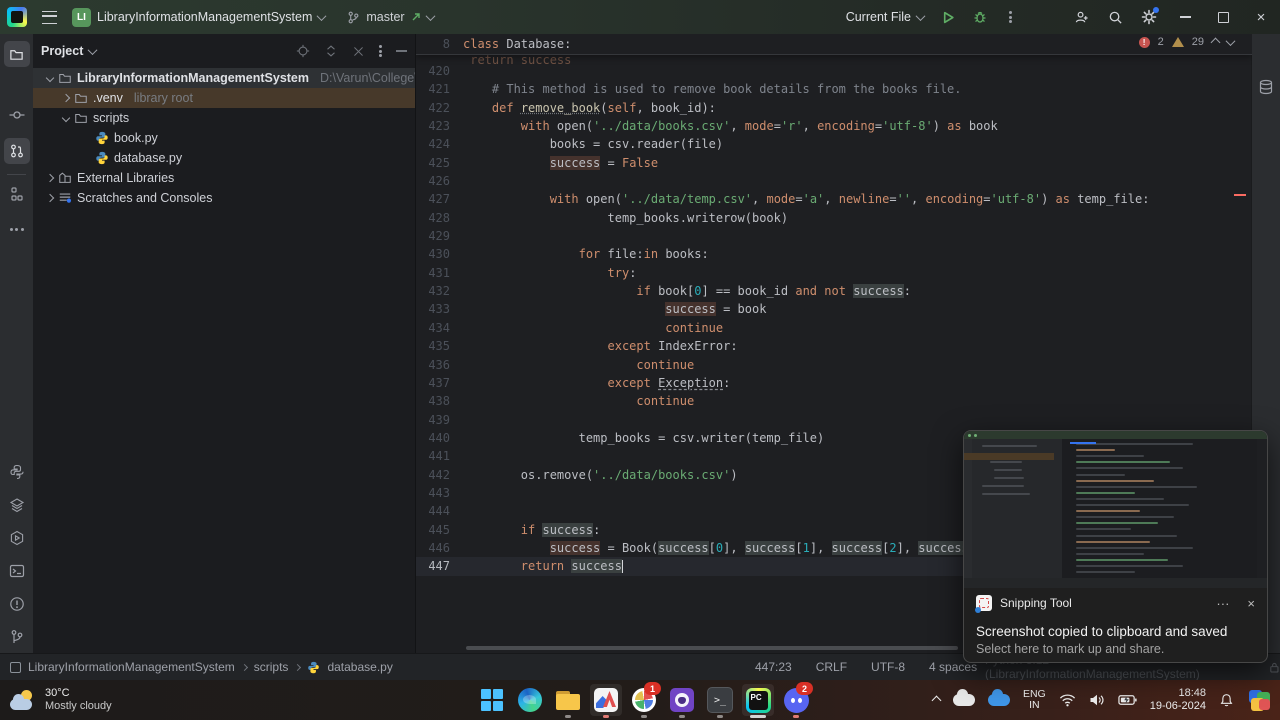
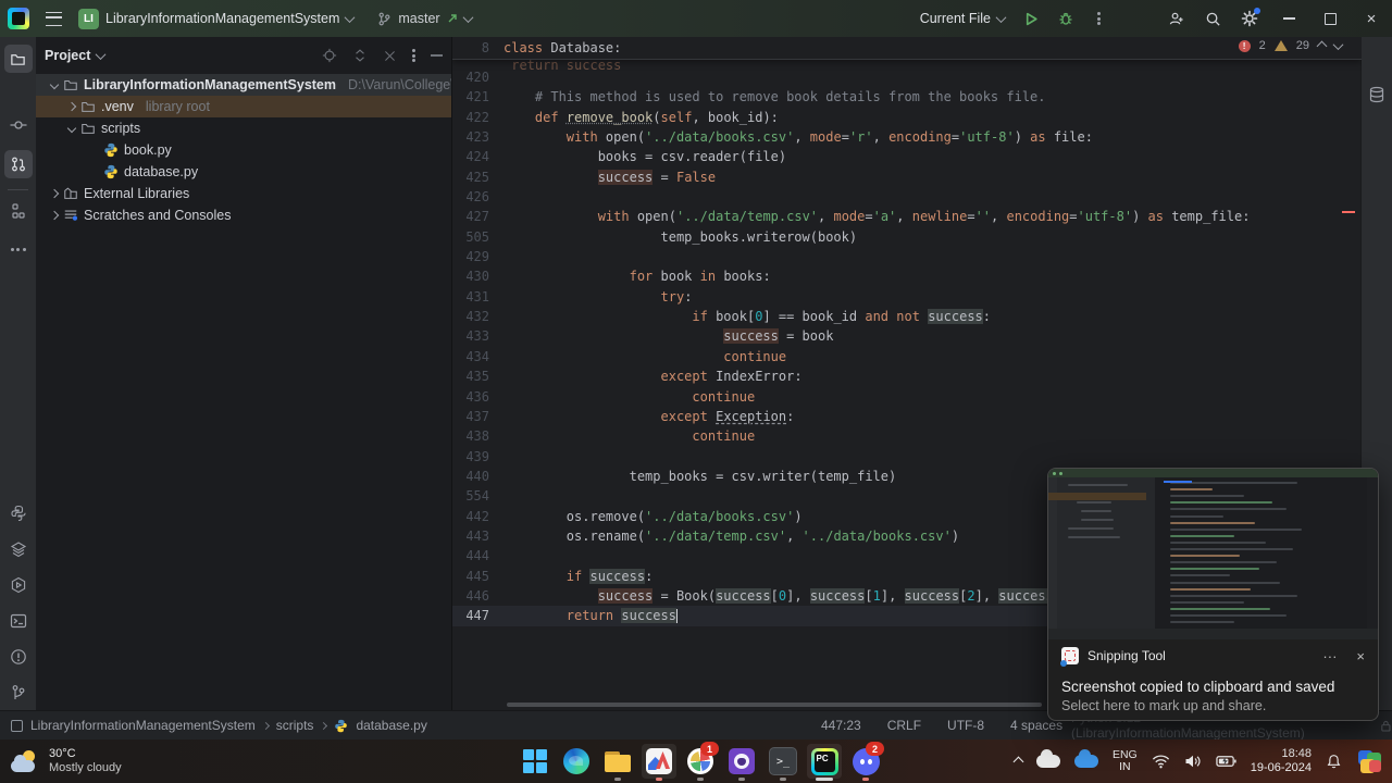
  LI
  LibraryInformationManagementSystem
  master
  Current File
  ×
  Project
  LibraryInformationManagementSystem
  D:\Varun\College
  .venv
  library root
  scripts
  book.py
  database.py
  External Libraries
  Scratches and Consoles
  return success
  8
  class Database:
  !
  2
  29
  420
  421
  # This method is used to remove book details from the books file.
  422
  def remove_book(self, book_id):
  423
- with open('../data/books.csv', mode='r', encoding='utf-8') as book
+ with open('../data/books.csv', mode='r', encoding='utf-8') as file:
  424
  books = csv.reader(file)
  425
  success = False
  426
  427
  with open('../data/temp.csv', mode='a', newline='', encoding='utf-8') as temp_file:
- 428
+ 505
  temp_books.writerow(book)
  429
  430
- for file:in books:
+ for book in books:
  431
  try:
  432
  if book[0] == book_id and not success:
  433
  success = book
  434
  continue
  435
  except IndexError:
  436
  continue
  437
  except Exception:
  438
  continue
  439
  440
  temp_books = csv.writer(temp_file)
- 441
+ 554
  442
  os.remove('../data/books.csv')
  443
+ os.rename('../data/temp.csv', '../data/books.csv')
  444
  445
  if success:
  446
  success = Book(success[0], success[1], success[2], succes
  447
  return success
  LibraryInformationManagementSystem
  scripts
  database.py
  447:23
  CRLF
  UTF-8
  4 spaces
  (LibraryInformationManagementSystem)
  30°C
  Mostly cloudy
  1
  >_
  2
  ENG
  IN
  18:48
  19-06-2024
  Snipping Tool
  ···
  ×
  Screenshot copied to clipboard and saved
  Select here to mark up and share.
